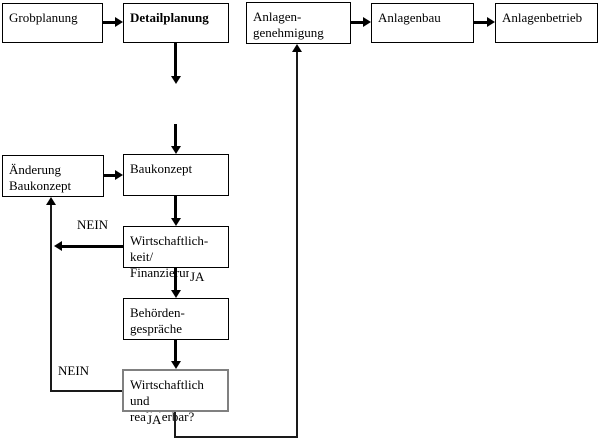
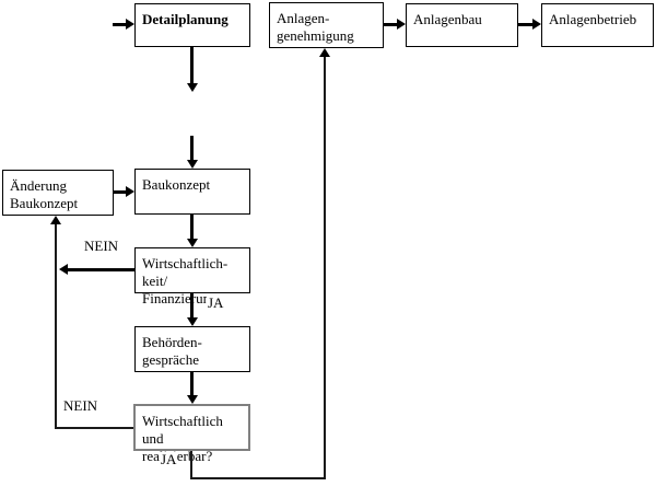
- Grobplanung
  Detailplanung
  Anlagen-
  genehmigung
  Anlagenbau
  Anlagenbetrieb
  Baukonzept
  Wirtschaftlich-
  keit/ Finanzieu
  Behörden-
  gespräche
  Wirtschaftlich und
  Änderung
  Baukonzept
  NEIN
  JA
  NEIN
  JA
